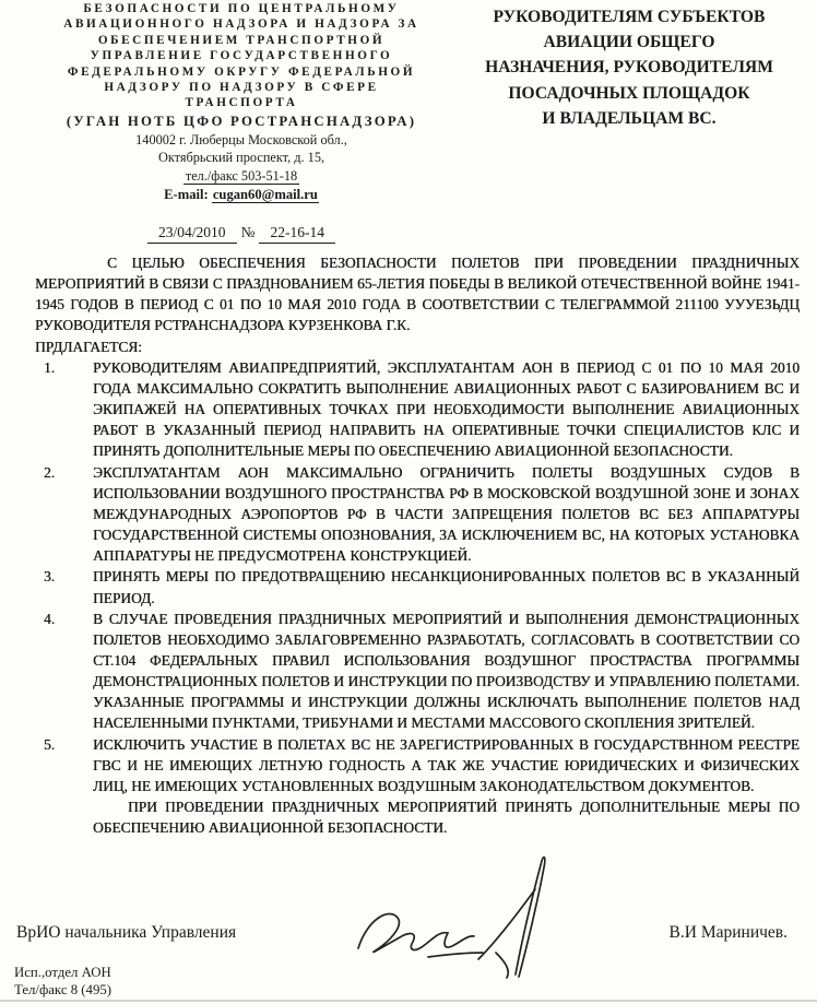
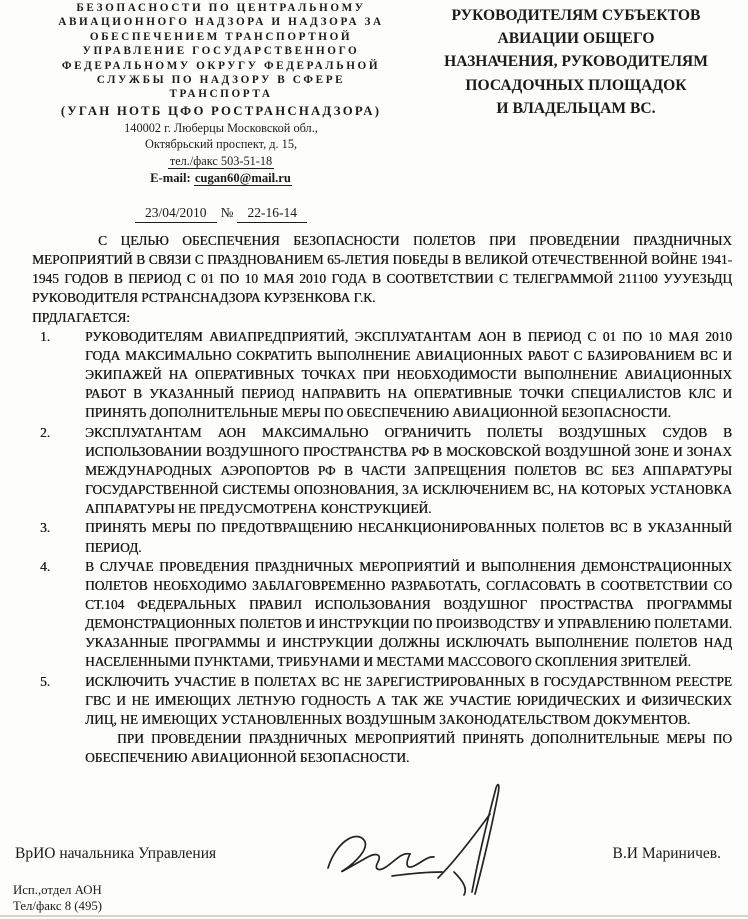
  БЕЗОПАСНОСТИ ПО ЦЕНТРАЛЬНОМУ
  АВИАЦИОННОГО НАДЗОРА И НАДЗОРА ЗА
  ОБЕСПЕЧЕНИЕМ ТРАНСПОРТНОЙ
  УПРАВЛЕНИЕ ГОСУДАРСТВЕННОГО
  ФЕДЕРАЛЬНОМУ ОКРУГУ ФЕДЕРАЛЬНОЙ
- НАДЗОРУ ПО НАДЗОРУ В СФЕРЕ
+ СЛУЖБЫ ПО НАДЗОРУ В СФЕРЕ
  ТРАНСПОРТА
  (УГАН НОТБ ЦФО РОСТРАНСНАДЗОРА)
  140002 г. Люберцы Московской обл.,
  Октябрьский проспект, д. 15,
  тел./факс 503-51-18
  E-mail: cugan60@mail.ru
  23/04/2010 № 22-16-14
  РУКОВОДИТЕЛЯМ СУБЪЕКТОВ
  АВИАЦИИ ОБЩЕГО
  НАЗНАЧЕНИЯ, РУКОВОДИТЕЛЯМ
  ПОСАДОЧНЫХ ПЛОЩАДОК
  И ВЛАДЕЛЬЦАМ ВС.
  С ЦЕЛЬЮ ОБЕСПЕЧЕНИЯ БЕЗОПАСНОСТИ ПОЛЕТОВ ПРИ ПРОВЕДЕНИИ ПРАЗДНИЧНЫХ МЕРОПРИЯТИЙ В СВЯЗИ С ПРАЗДНОВАНИЕМ 65-ЛЕТИЯ ПОБЕДЫ В ВЕЛИКОЙ ОТЕЧЕСТВЕННОЙ ВОЙНЕ 1941-1945 ГОДОВ В ПЕРИОД С 01 ПО 10 МАЯ 2010 ГОДА В СООТВЕТСТВИИ С ТЕЛЕГРАММОЙ 211100 УУУЕЗЬДЦ РУКОВОДИТЕЛЯ РСТРАНСНАДЗОРА КУРЗЕНКОВА Г.К.
  ПРДЛАГАЕТСЯ:
  1.
  РУКОВОДИТЕЛЯМ АВИАПРЕДПРИЯТИЙ, ЭКСПЛУАТАНТАМ АОН В ПЕРИОД С 01 ПО 10 МАЯ 2010 ГОДА МАКСИМАЛЬНО СОКРАТИТЬ ВЫПОЛНЕНИЕ АВИАЦИОННЫХ РАБОТ С БАЗИРОВАНИЕМ ВС И ЭКИПАЖЕЙ НА ОПЕРАТИВНЫХ ТОЧКАХ ПРИ НЕОБХОДИМОСТИ ВЫПОЛНЕНИЕ АВИАЦИОННЫХ РАБОТ В УКАЗАННЫЙ ПЕРИОД НАПРАВИТЬ НА ОПЕРАТИВНЫЕ ТОЧКИ СПЕЦИАЛИСТОВ КЛС И ПРИНЯТЬ ДОПОЛНИТЕЛЬНЫЕ МЕРЫ ПО ОБЕСПЕЧЕНИЮ АВИАЦИОННОЙ БЕЗОПАСНОСТИ.
  2.
  ЭКСПЛУАТАНТАМ АОН МАКСИМАЛЬНО ОГРАНИЧИТЬ ПОЛЕТЫ ВОЗДУШНЫХ СУДОВ В ИСПОЛЬЗОВАНИИ ВОЗДУШНОГО ПРОСТРАНСТВА РФ В МОСКОВСКОЙ ВОЗДУШНОЙ ЗОНЕ И ЗОНАХ МЕЖДУНАРОДНЫХ АЭРОПОРТОВ РФ В ЧАСТИ ЗАПРЕЩЕНИЯ ПОЛЕТОВ ВС БЕЗ АППАРАТУРЫ ГОСУДАРСТВЕННОЙ СИСТЕМЫ ОПОЗНОВАНИЯ, ЗА ИСКЛЮЧЕНИЕМ ВС, НА КОТОРЫХ УСТАНОВКА АППАРАТУРЫ НЕ ПРЕДУСМОТРЕНА КОНСТРУКЦИЕЙ.
  3.
  ПРИНЯТЬ МЕРЫ ПО ПРЕДОТВРАЩЕНИЮ НЕСАНКЦИОНИРОВАННЫХ ПОЛЕТОВ ВС В УКАЗАННЫЙ ПЕРИОД.
  4.
  В СЛУЧАЕ ПРОВЕДЕНИЯ ПРАЗДНИЧНЫХ МЕРОПРИЯТИЙ И ВЫПОЛНЕНИЯ ДЕМОНСТРАЦИОННЫХ ПОЛЕТОВ НЕОБХОДИМО ЗАБЛАГОВРЕМЕННО РАЗРАБОТАТЬ, СОГЛАСОВАТЬ В СООТВЕТСТВИИ СО СТ.104 ФЕДЕРАЛЬНЫХ ПРАВИЛ ИСПОЛЬЗОВАНИЯ ВОЗДУШНОГ ПРОСТРАСТВА ПРОГРАММЫ ДЕМОНСТРАЦИОННЫХ ПОЛЕТОВ И ИНСТРУКЦИИ ПО ПРОИЗВОДСТВУ И УПРАВЛЕНИЮ ПОЛЕТАМИ. УКАЗАННЫЕ ПРОГРАММЫ И ИНСТРУКЦИИ ДОЛЖНЫ ИСКЛЮЧАТЬ ВЫПОЛНЕНИЕ ПОЛЕТОВ НАД НАСЕЛЕННЫМИ ПУНКТАМИ, ТРИБУНАМИ И МЕСТАМИ МАССОВОГО СКОПЛЕНИЯ ЗРИТЕЛЕЙ.
  5.
  ИСКЛЮЧИТЬ УЧАСТИЕ В ПОЛЕТАХ ВС НЕ ЗАРЕГИСТРИРОВАННЫХ В ГОСУДАРСТВННОМ РЕЕСТРЕ ГВС И НЕ ИМЕЮЩИХ ЛЕТНУЮ ГОДНОСТЬ А ТАК ЖЕ УЧАСТИЕ ЮРИДИЧЕСКИХ И ФИЗИЧЕСКИХ ЛИЦ, НЕ ИМЕЮЩИХ УСТАНОВЛЕННЫХ ВОЗДУШНЫМ ЗАКОНОДАТЕЛЬСТВОМ ДОКУМЕНТОВ.
  ПРИ ПРОВЕДЕНИИ ПРАЗДНИЧНЫХ МЕРОПРИЯТИЙ ПРИНЯТЬ ДОПОЛНИТЕЛЬНЫЕ МЕРЫ ПО ОБЕСПЕЧЕНИЮ АВИАЦИОННОЙ БЕЗОПАСНОСТИ.
  ВрИО начальника Управления
  В.И Мариничев.
  Исп.,отдел АОН
  Тел/факс 8 (495)
